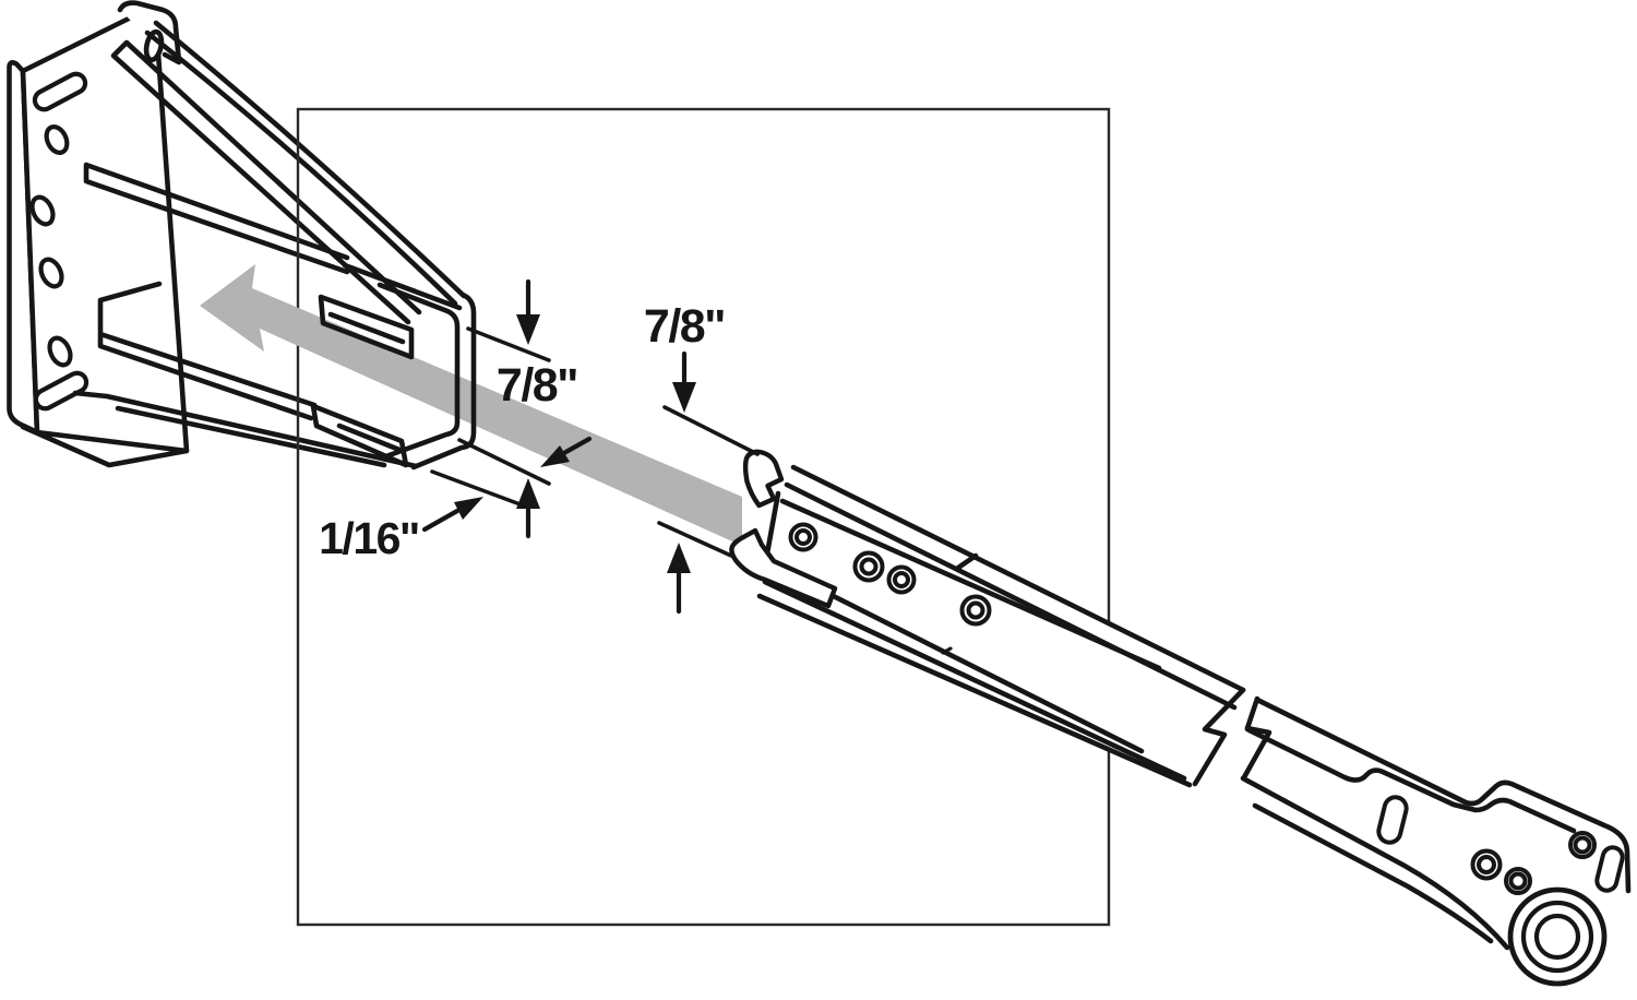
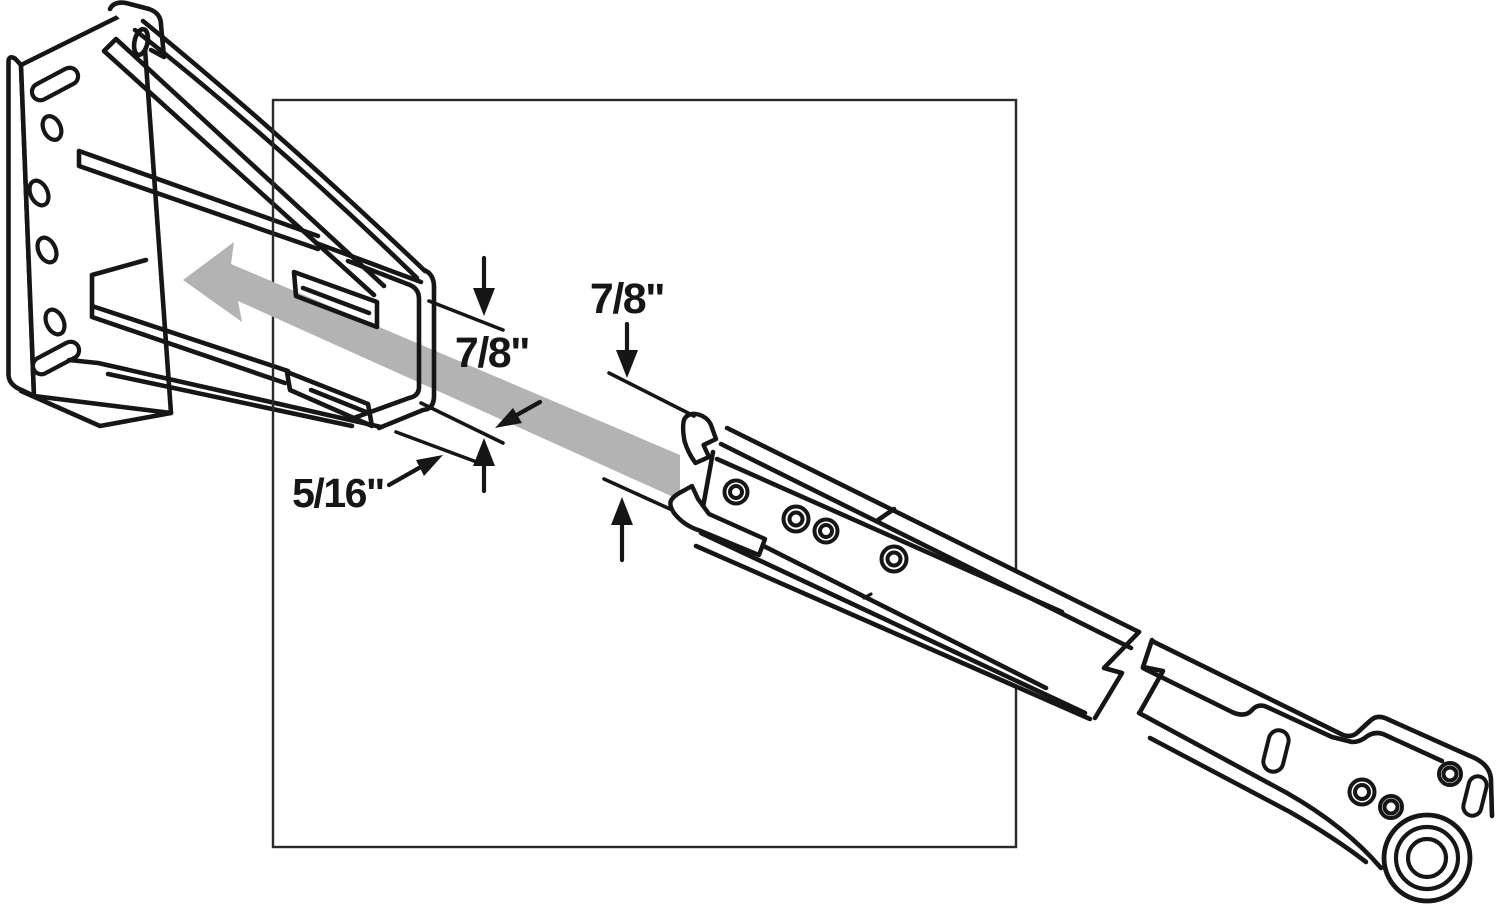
  7/8"
- 1/16"
+ 5/16"
  7/8"
